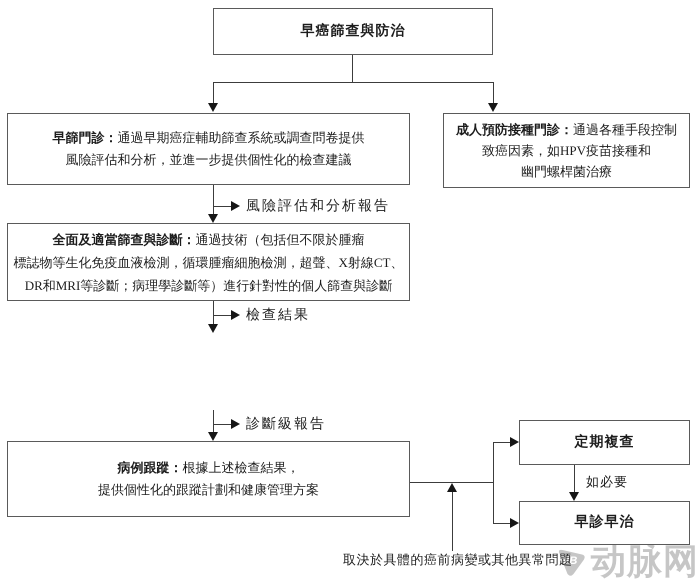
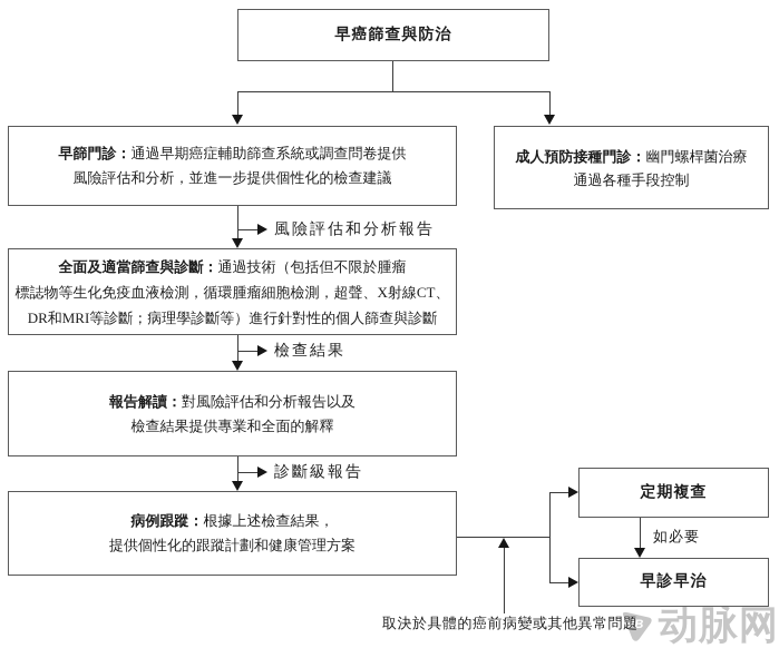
  早癌篩查與防治
  早篩門診：通過早期癌症輔助篩查系統或調查問卷提供
  風險評估和分析，並進一步提供個性化的檢查建議
- 成人預防接種門診：通過各種手段控制
+ 成人預防接種門診：幽門螺桿菌治療
- 致癌因素，如HPV疫苗接種和
- 幽門螺桿菌治療
+ 通過各種手段控制
  全面及適當篩查與診斷：通過技術（包括但不限於腫瘤
  標誌物等生化免疫血液檢測，循環腫瘤細胞檢測，超聲、X射線CT、
  DR和MRI等診斷；病理學診斷等）進行針對性的個人篩查與診斷
+ 報告解讀：對風險評估和分析報告以及
+ 檢查結果提供專業和全面的解釋
  病例跟蹤：根據上述檢查結果，
  提供個性化的跟蹤計劃和健康管理方案
  定期複查
  早診早治
  風險評估和分析報告
  檢查結果
  診斷級報告
  如必要
  取決於具體的癌前病變或其他異常問題
  VB
  动脉网
